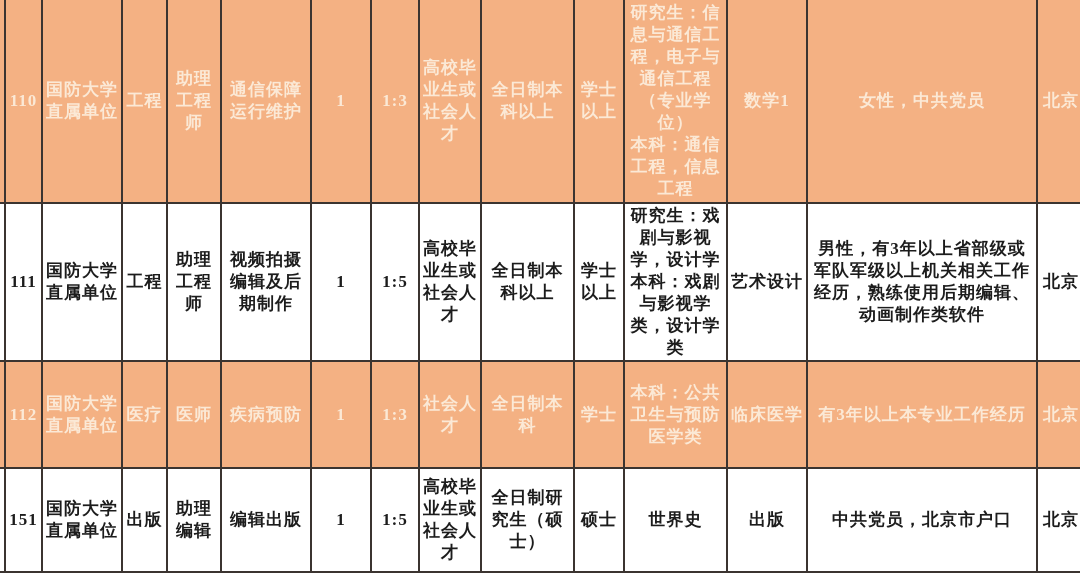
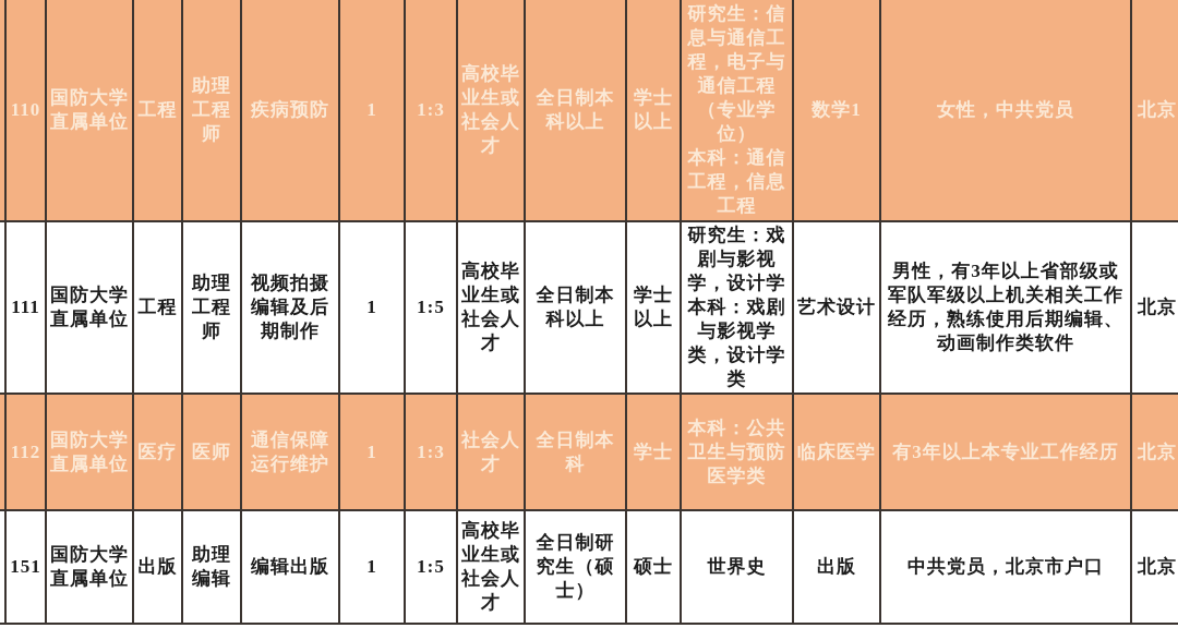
- 	110	国防大学直属单位	工程	助理工程师	通信保障运行维护	1	1:3	高校毕业生或社会人才	全日制本科以上	学士以上	研究生：信息与通信工程，电子与通信工程（专业学位） 本科：通信工程，信息工程	数学1	女性，中共党员	北京
+ 	110	国防大学直属单位	工程	助理工程师	疾病预防	1	1:3	高校毕业生或社会人才	全日制本科以上	学士以上	研究生：信息与通信工程，电子与通信工程（专业学位） 本科：通信工程，信息工程	数学1	女性，中共党员	北京
  	111	国防大学直属单位	工程	助理工程师	视频拍摄编辑及后期制作	1	1:5	高校毕业生或社会人才	全日制本科以上	学士以上	研究生：戏剧与影视学，设计学 本科：戏剧与影视学类，设计学类	艺术设计	男性，有3年以上省部级或军队军级以上机关相关工作经历，熟练使用后期编辑、动画制作类软件	北京
- 	112	国防大学直属单位	医疗	医师	疾病预防	1	1:3	社会人才	全日制本科	学士	本科：公共卫生与预防医学类	临床医学	有3年以上本专业工作经历	北京
+ 	112	国防大学直属单位	医疗	医师	通信保障运行维护	1	1:3	社会人才	全日制本科	学士	本科：公共卫生与预防医学类	临床医学	有3年以上本专业工作经历	北京
  	151	国防大学直属单位	出版	助理编辑	编辑出版	1	1:5	高校毕业生或社会人才	全日制研究生（硕士）	硕士	世界史	出版	中共党员，北京市户口	北京
